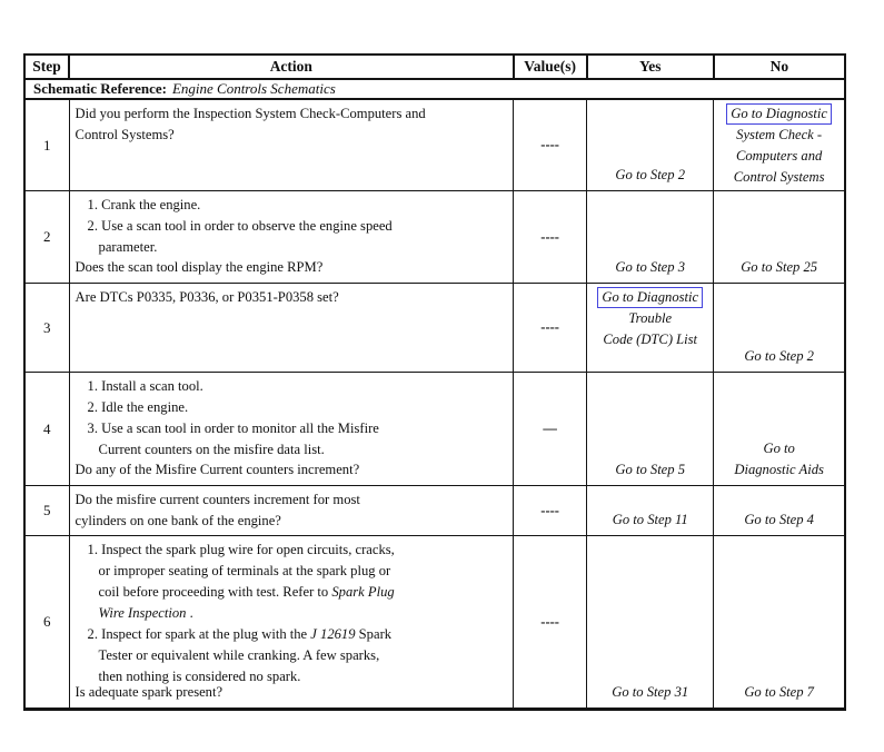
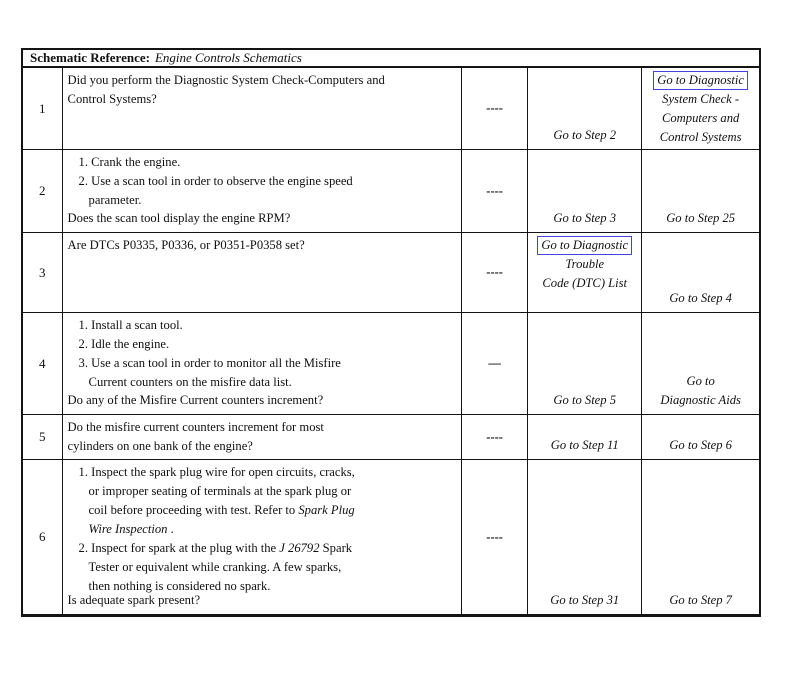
- Step	Action	Value(s)	Yes	No
  Schematic Reference: Engine Controls Schematics
- 1	Did you perform the Inspection System Check-Computers and Control Systems?	----	Go to Step 2	Go to Diagnostic System Check - Computers and Control Systems
+ 1	Did you perform the Diagnostic System Check-Computers and Control Systems?	----	Go to Step 2	Go to Diagnostic System Check - Computers and Control Systems
  2	1. Crank the engine. 2. Use a scan tool in order to observe the engine speed parameter. Does the scan tool display the engine RPM?	----	Go to Step 3	Go to Step 25
- 3	Are DTCs P0335, P0336, or P0351-P0358 set?	----	Go to Diagnostic Trouble Code (DTC) List	Go to Step 2
+ 3	Are DTCs P0335, P0336, or P0351-P0358 set?	----	Go to Diagnostic Trouble Code (DTC) List	Go to Step 4
  4	1. Install a scan tool. 2. Idle the engine. 3. Use a scan tool in order to monitor all the Misfire Current counters on the misfire data list. Do any of the Misfire Current counters increment?	—	Go to Step 5	Go to Diagnostic Aids
- 5	Do the misfire current counters increment for most cylinders on one bank of the engine?	----	Go to Step 11	Go to Step 4
+ 5	Do the misfire current counters increment for most cylinders on one bank of the engine?	----	Go to Step 11	Go to Step 6
- 6	1. Inspect the spark plug wire for open circuits, cracks, or improper seating of terminals at the spark plug or coil before proceeding with test. Refer to Spark Plug Wire Inspection . 2. Inspect for spark at the plug with the J 12619 Spark Tester or equivalent while cranking. A few sparks, then nothing is considered no spark. Is adequate spark present?	----	Go to Step 31	Go to Step 7
+ 6	1. Inspect the spark plug wire for open circuits, cracks, or improper seating of terminals at the spark plug or coil before proceeding with test. Refer to Spark Plug Wire Inspection . 2. Inspect for spark at the plug with the J 26792 Spark Tester or equivalent while cranking. A few sparks, then nothing is considered no spark. Is adequate spark present?	----	Go to Step 31	Go to Step 7
